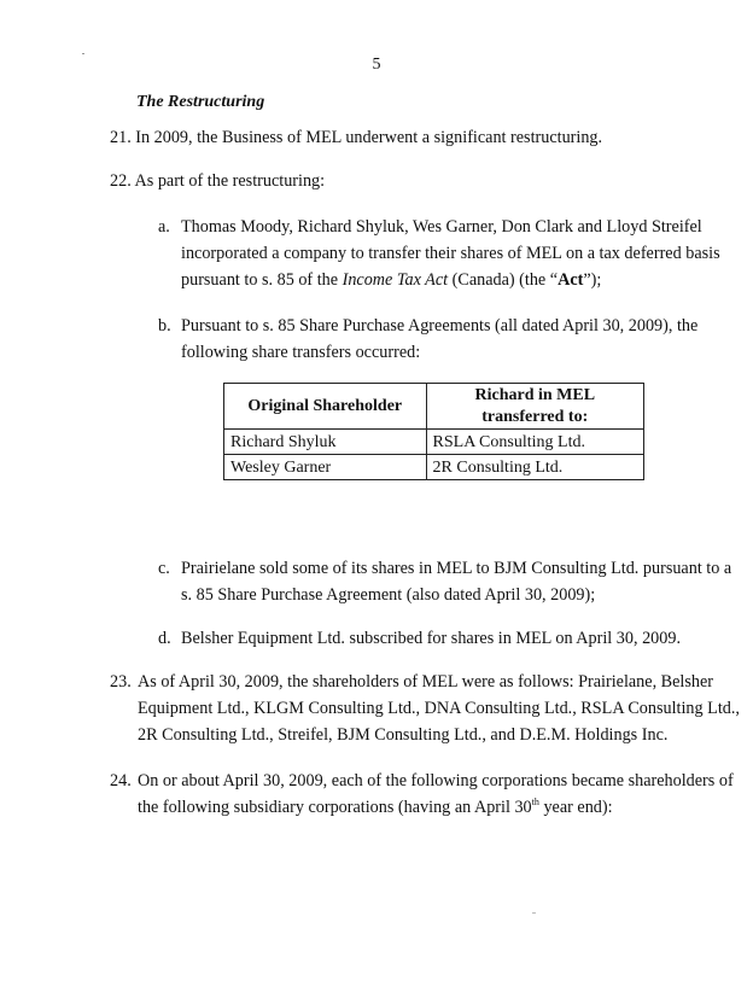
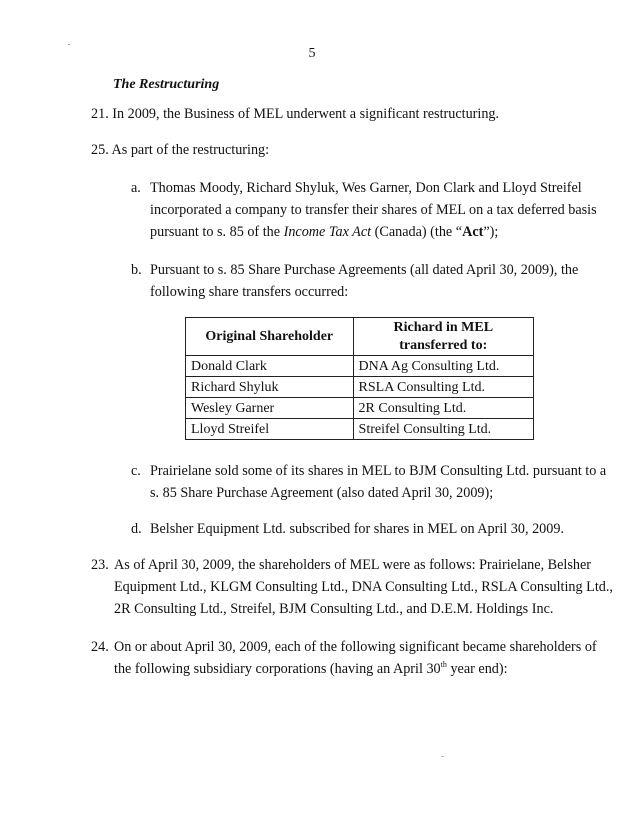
  5
  The Restructuring
  21. In 2009, the Business of MEL underwent a significant restructuring.
- 22. As part of the restructuring:
+ 25. As part of the restructuring:
  a.
  Thomas Moody, Richard Shyluk, Wes Garner, Don Clark and Lloyd Streifel
  incorporated a company to transfer their shares of MEL on a tax deferred basis
  pursuant to s. 85 of the Income Tax Act (Canada) (the “Act”);
  b.
  Pursuant to s. 85 Share Purchase Agreements (all dated April 30, 2009), the
  following share transfers occurred:
  Original Shareholder	Richard in MEL transferred to:
+ Donald Clark	DNA Ag Consulting Ltd.
  Richard Shyluk	RSLA Consulting Ltd.
  Wesley Garner	2R Consulting Ltd.
+ Lloyd Streifel	Streifel Consulting Ltd.
  c.
  Prairielane sold some of its shares in MEL to BJM Consulting Ltd. pursuant to a
  s. 85 Share Purchase Agreement (also dated April 30, 2009);
  d.
  Belsher Equipment Ltd. subscribed for shares in MEL on April 30, 2009.
  23.
  As of April 30, 2009, the shareholders of MEL were as follows: Prairielane, Belsher
  Equipment Ltd., KLGM Consulting Ltd., DNA Consulting Ltd., RSLA Consulting Ltd.,
  2R Consulting Ltd., Streifel, BJM Consulting Ltd., and D.E.M. Holdings Inc.
  24.
- On or about April 30, 2009, each of the following corporations became shareholders of
+ On or about April 30, 2009, each of the following significant became shareholders of
  the following subsidiary corporations (having an April 30th year end):
